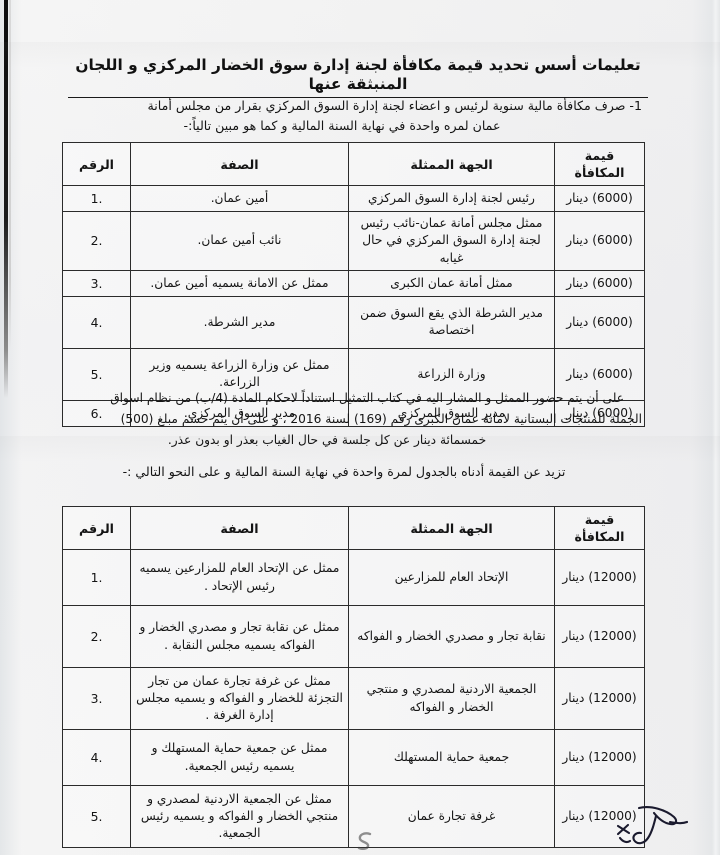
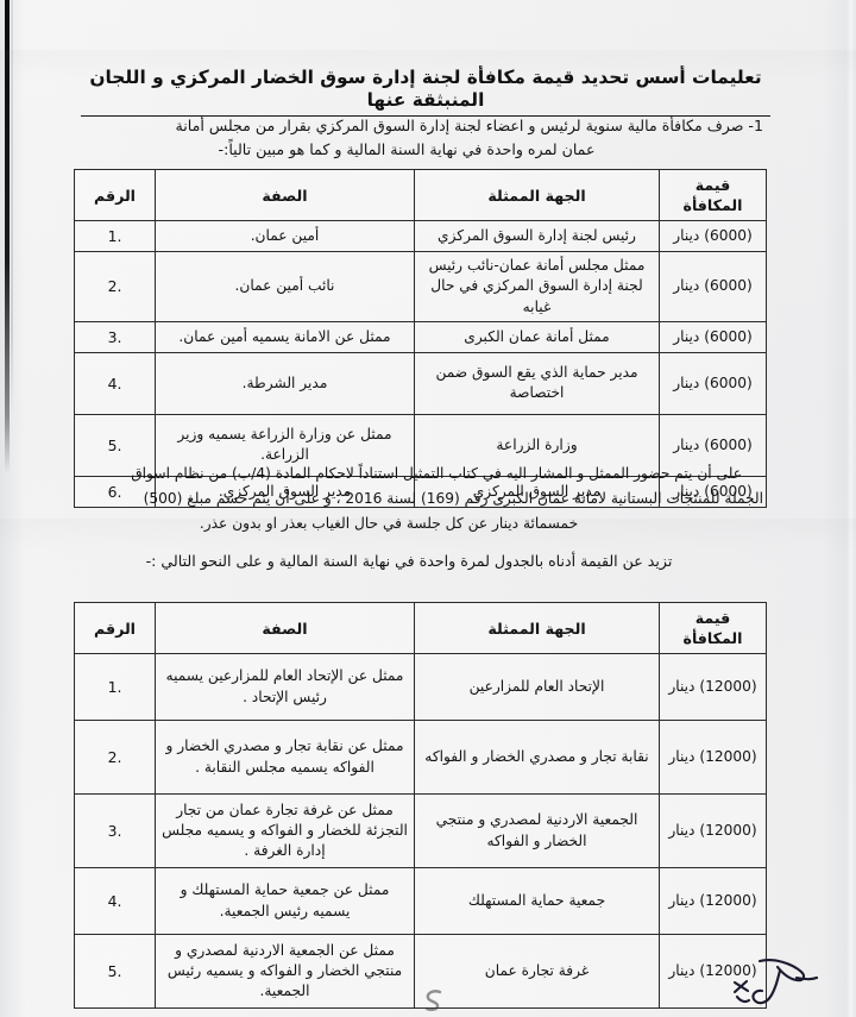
  تعليمات أسس تحديد قيمة مكافأة لجنة إدارة سوق الخضار المركزي و اللجان المنبثقة عنها
  1- صرف مكافأة مالية سنوية لرئيس و اعضاء لجنة إدارة السوق المركزي بقرار من مجلس أمانة
  عمان لمره واحدة في نهاية السنة المالية و كما هو مبين تالياً:-
  قيمة المكافأة	الجهة الممثلة	الصفة	الرقم
  (6000) دينار	رئيس لجنة إدارة السوق المركزي	أمين عمان.	1.
  (6000) دينار	ممثل مجلس أمانة عمان-نائب رئيس لجنة إدارة السوق المركزي في حال غيابه	نائب أمين عمان.	2.
  (6000) دينار	ممثل أمانة عمان الكبرى	ممثل عن الامانة يسميه أمين عمان.	3.
- (6000) دينار	مدير الشرطة الذي يقع السوق ضمن اختصاصة	مدير الشرطة.	4.
+ (6000) دينار	مدير حماية الذي يقع السوق ضمن اختصاصة	مدير الشرطة.	4.
  (6000) دينار	وزارة الزراعة	ممثل عن وزارة الزراعة يسميه وزير الزراعة.	5.
  (6000) دينار	مدير السوق المركزي	مدير السوق المركزي.	6.
  على أن يتم حضور الممثل و المشار اليه في كتاب التمثيل استناداً لاحكام المادة (4/ب) من نظام اسواق
  الجملة للمنتجات البستانية لامانة عمان الكبرى رقم (169) لسنة 2016 ، و على أن يتم حسم مبلغ (500)
  خمسمائة دينار عن كل جلسة في حال الغياب بعذر او بدون عذر.
  تزيد عن القيمة أدناه بالجدول لمرة واحدة في نهاية السنة المالية و على النحو التالي :-
  قيمة المكافأة	الجهة الممثلة	الصفة	الرقم
  (12000) دينار	الإتحاد العام للمزارعين	ممثل عن الإتحاد العام للمزارعين يسميه رئيس الإتحاد .	1.
  (12000) دينار	نقابة تجار و مصدري الخضار و الفواكه	ممثل عن نقابة تجار و مصدري الخضار و الفواكه يسميه مجلس النقابة .	2.
  (12000) دينار	الجمعية الاردنية لمصدري و منتجي الخضار و الفواكه	ممثل عن غرفة تجارة عمان من تجار التجزئة للخضار و الفواكه و يسميه مجلس إدارة الغرفة .	3.
  (12000) دينار	جمعية حماية المستهلك	ممثل عن جمعية حماية المستهلك و يسميه رئيس الجمعية.	4.
  (12000) دينار	غرفة تجارة عمان	ممثل عن الجمعية الاردنية لمصدري و منتجي الخضار و الفواكه و يسميه رئيس الجمعية.	5.
